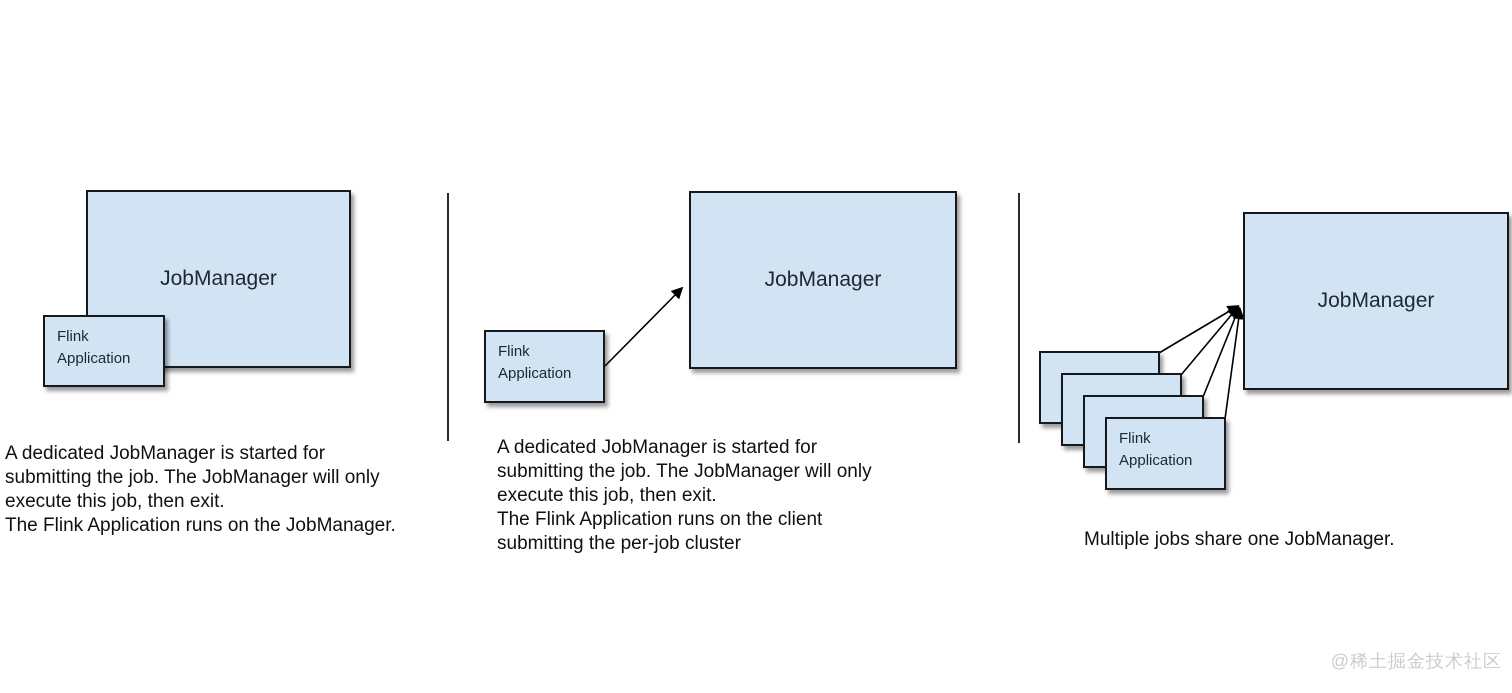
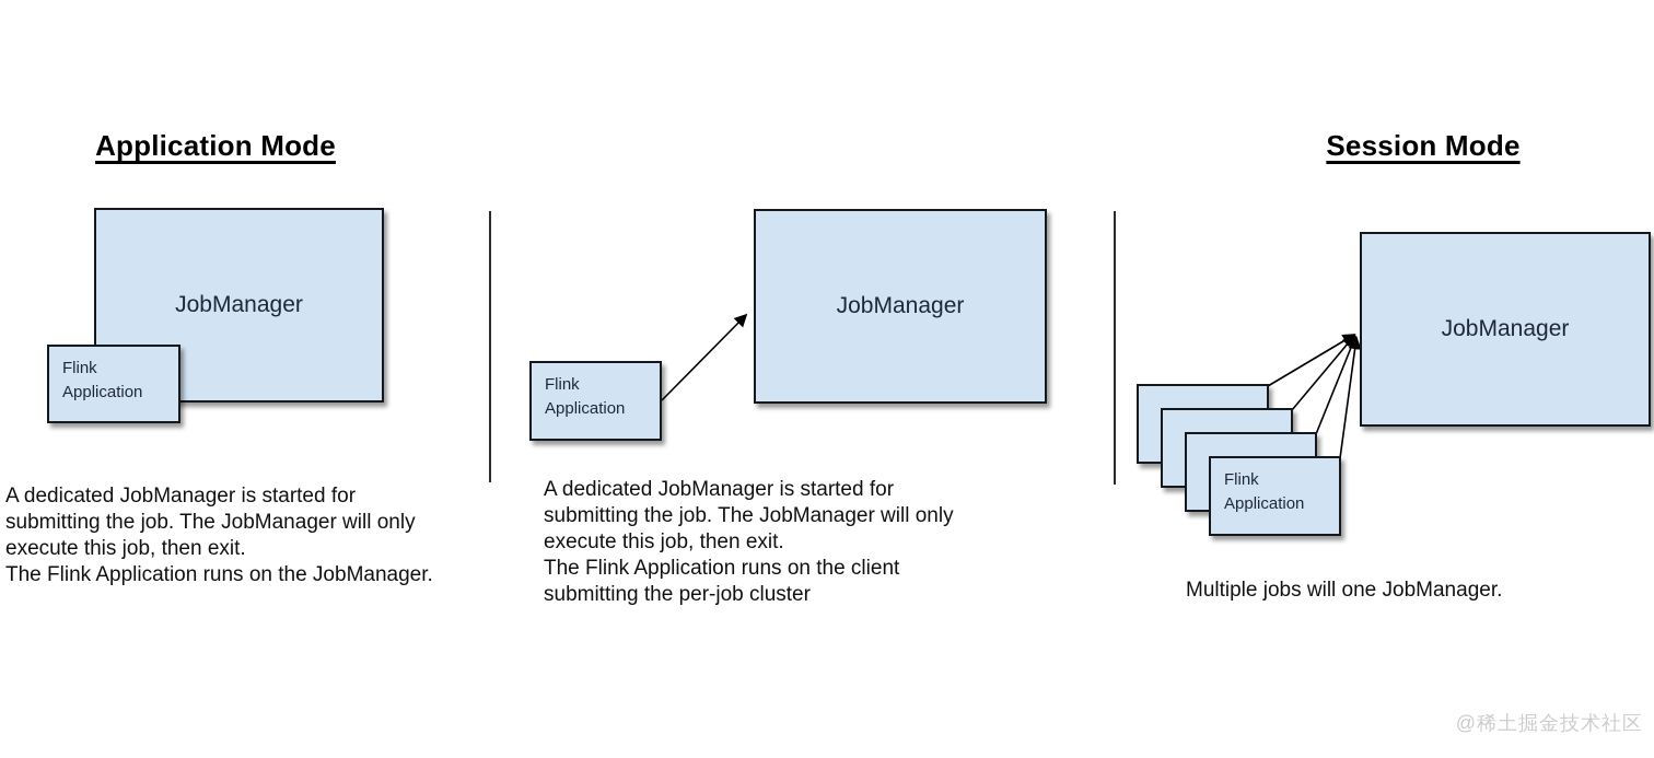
+ Application Mode
+ Session Mode
  JobManager
  Flink Application
  A dedicated JobManager is started for
  submitting the job. The JobManager will only
  execute this job, then exit.
  The Flink Application runs on the JobManager.
  JobManager
  Flink Application
  A dedicated JobManager is started for
  submitting the job. The JobManager will only
  execute this job, then exit.
  The Flink Application runs on the client
  submitting the per-job cluster
  JobManager
  Flink Application
- Multiple jobs share one JobManager.
+ Multiple jobs will one JobManager.
  @稀土掘金技术社区
